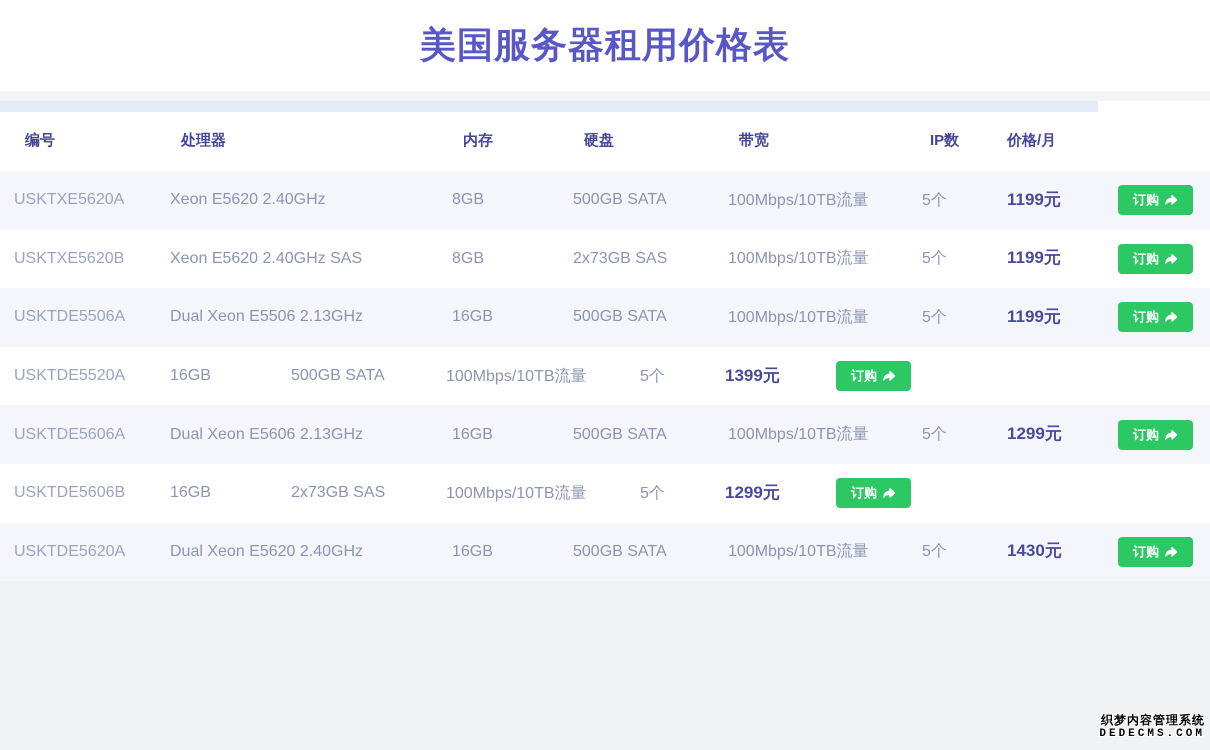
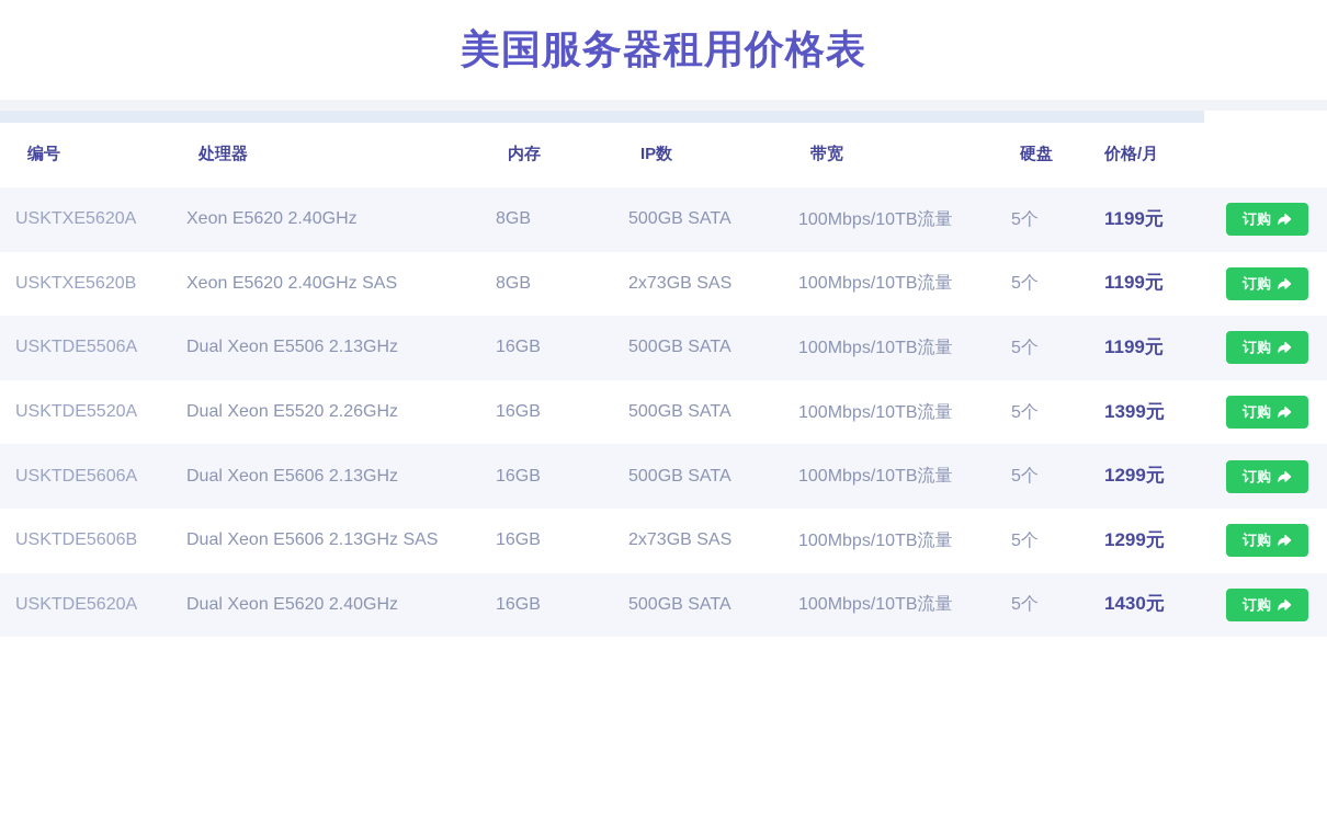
  美国服务器租用价格表
  编号
  处理器
  内存
- 硬盘
+ IP数
  带宽
- IP数
+ 硬盘
  价格/月
  USKTXE5620A
  Xeon E5620 2.40GHz
  8GB
  500GB SATA
  100Mbps/10TB流量
  5个
  1199元
  订购
  USKTXE5620B
  Xeon E5620 2.40GHz SAS
  8GB
  2x73GB SAS
  100Mbps/10TB流量
  5个
  1199元
  订购
  USKTDE5506A
  Dual Xeon E5506 2.13GHz
  16GB
  500GB SATA
  100Mbps/10TB流量
  5个
  1199元
  订购
  USKTDE5520A
+ Dual Xeon E5520 2.26GHz
  16GB
  500GB SATA
  100Mbps/10TB流量
  5个
  1399元
  订购
  USKTDE5606A
  Dual Xeon E5606 2.13GHz
  16GB
  500GB SATA
  100Mbps/10TB流量
  5个
  1299元
  订购
  USKTDE5606B
+ Dual Xeon E5606 2.13GHz SAS
  16GB
  2x73GB SAS
  100Mbps/10TB流量
  5个
  1299元
  订购
  USKTDE5620A
  Dual Xeon E5620 2.40GHz
  16GB
  500GB SATA
  100Mbps/10TB流量
  5个
  1430元
  订购
- 织梦内容管理系统
- DEDECMS.COM
